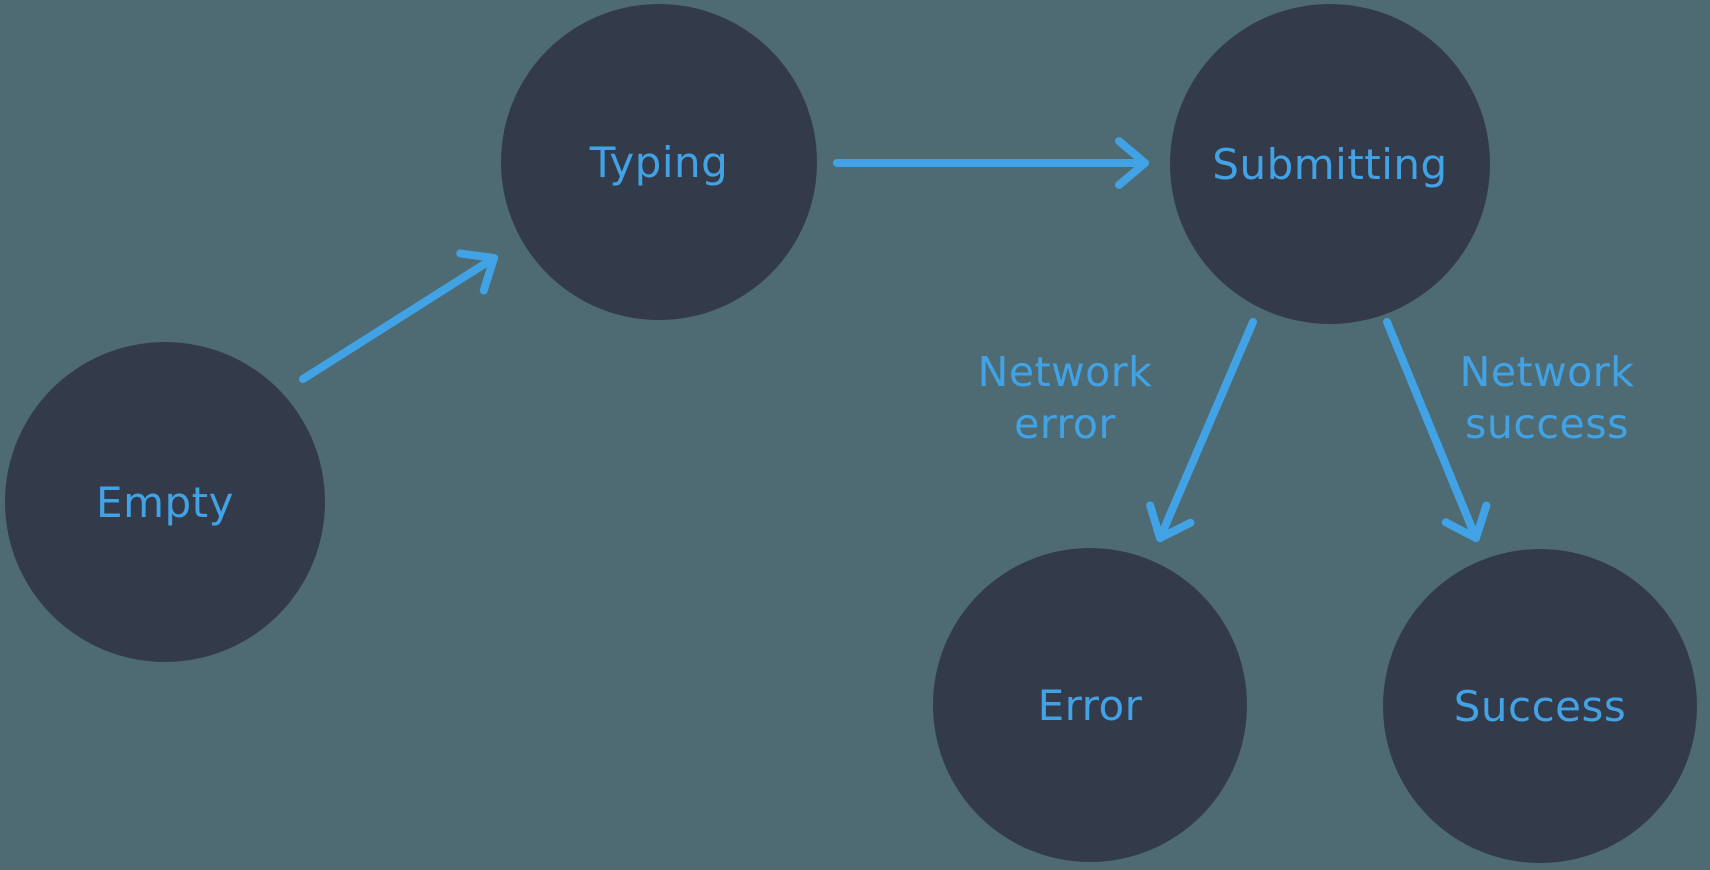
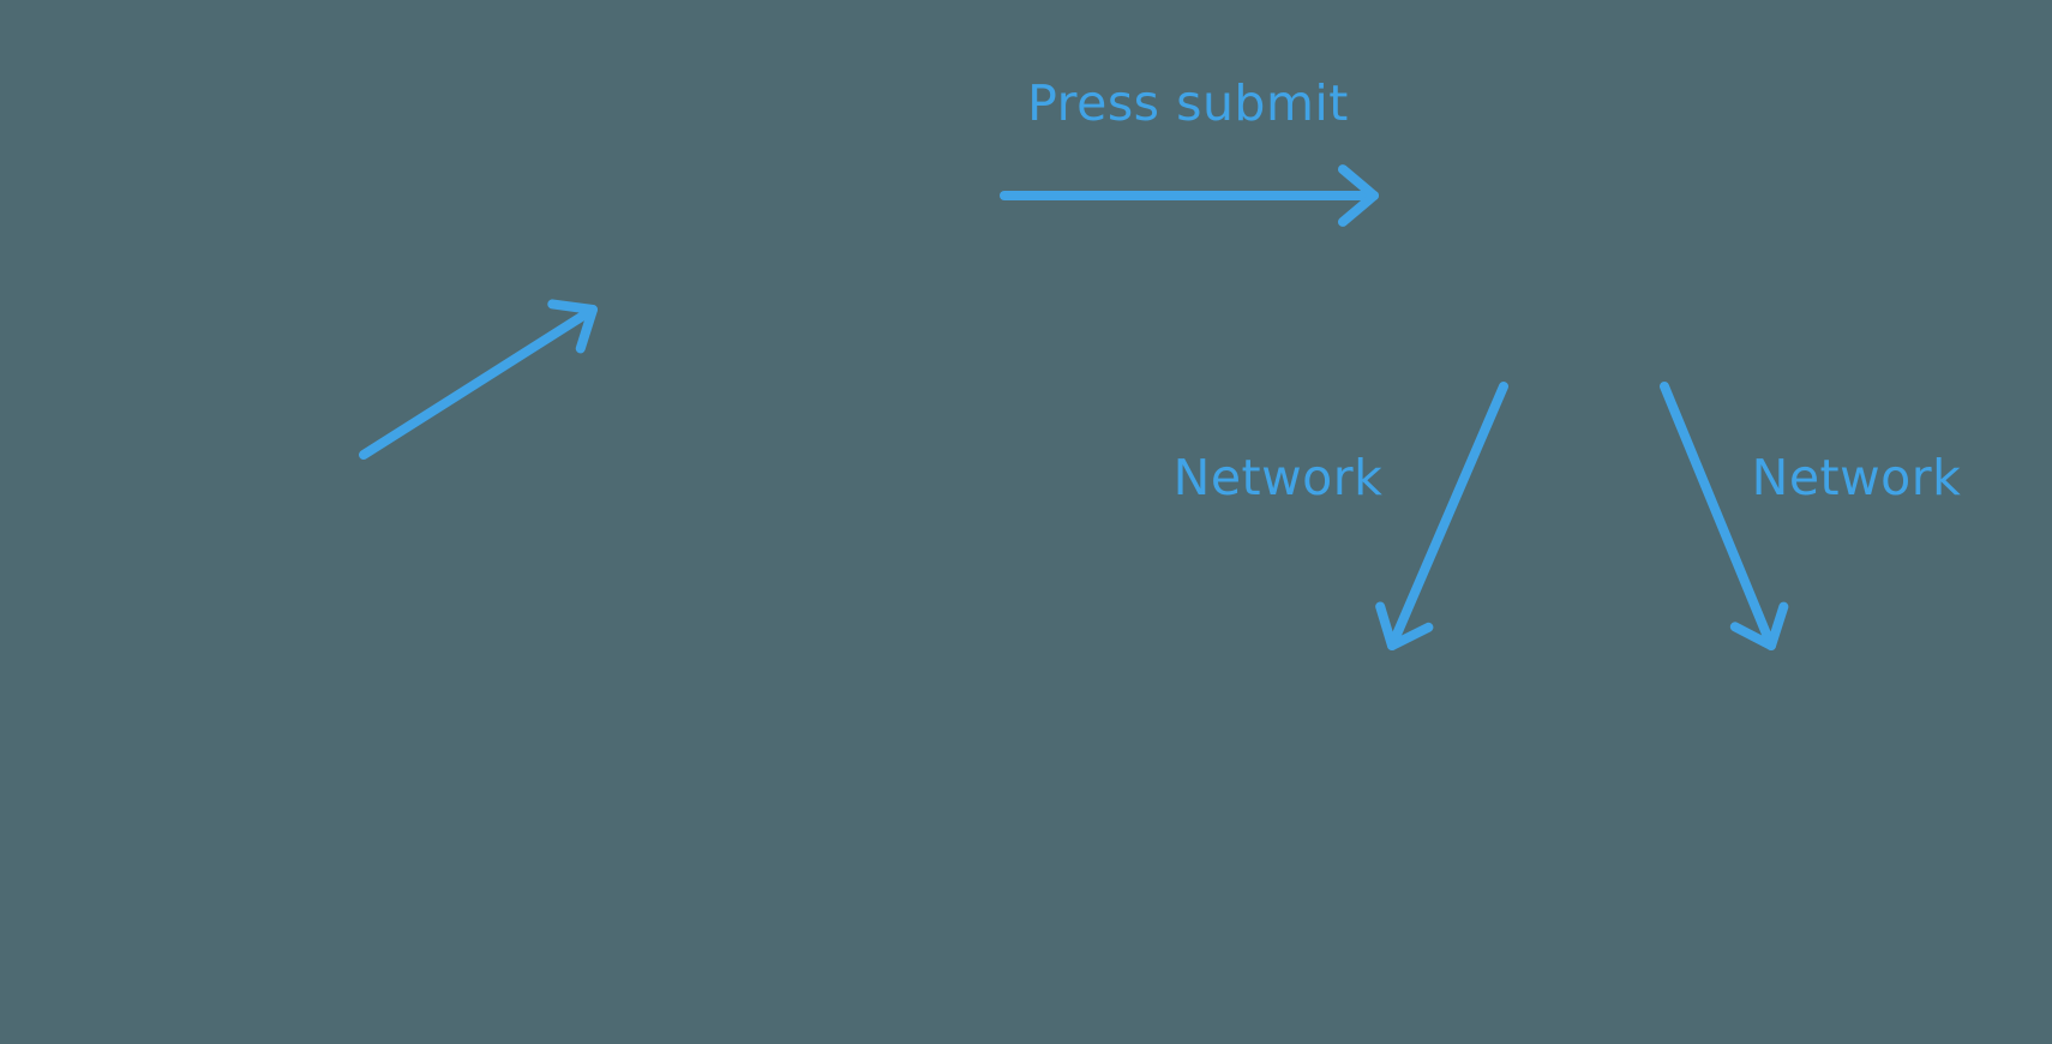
+ Press submit
  Network
- error
  Network
- success
- Empty
- Typing
- Submitting
- Error
- Success
